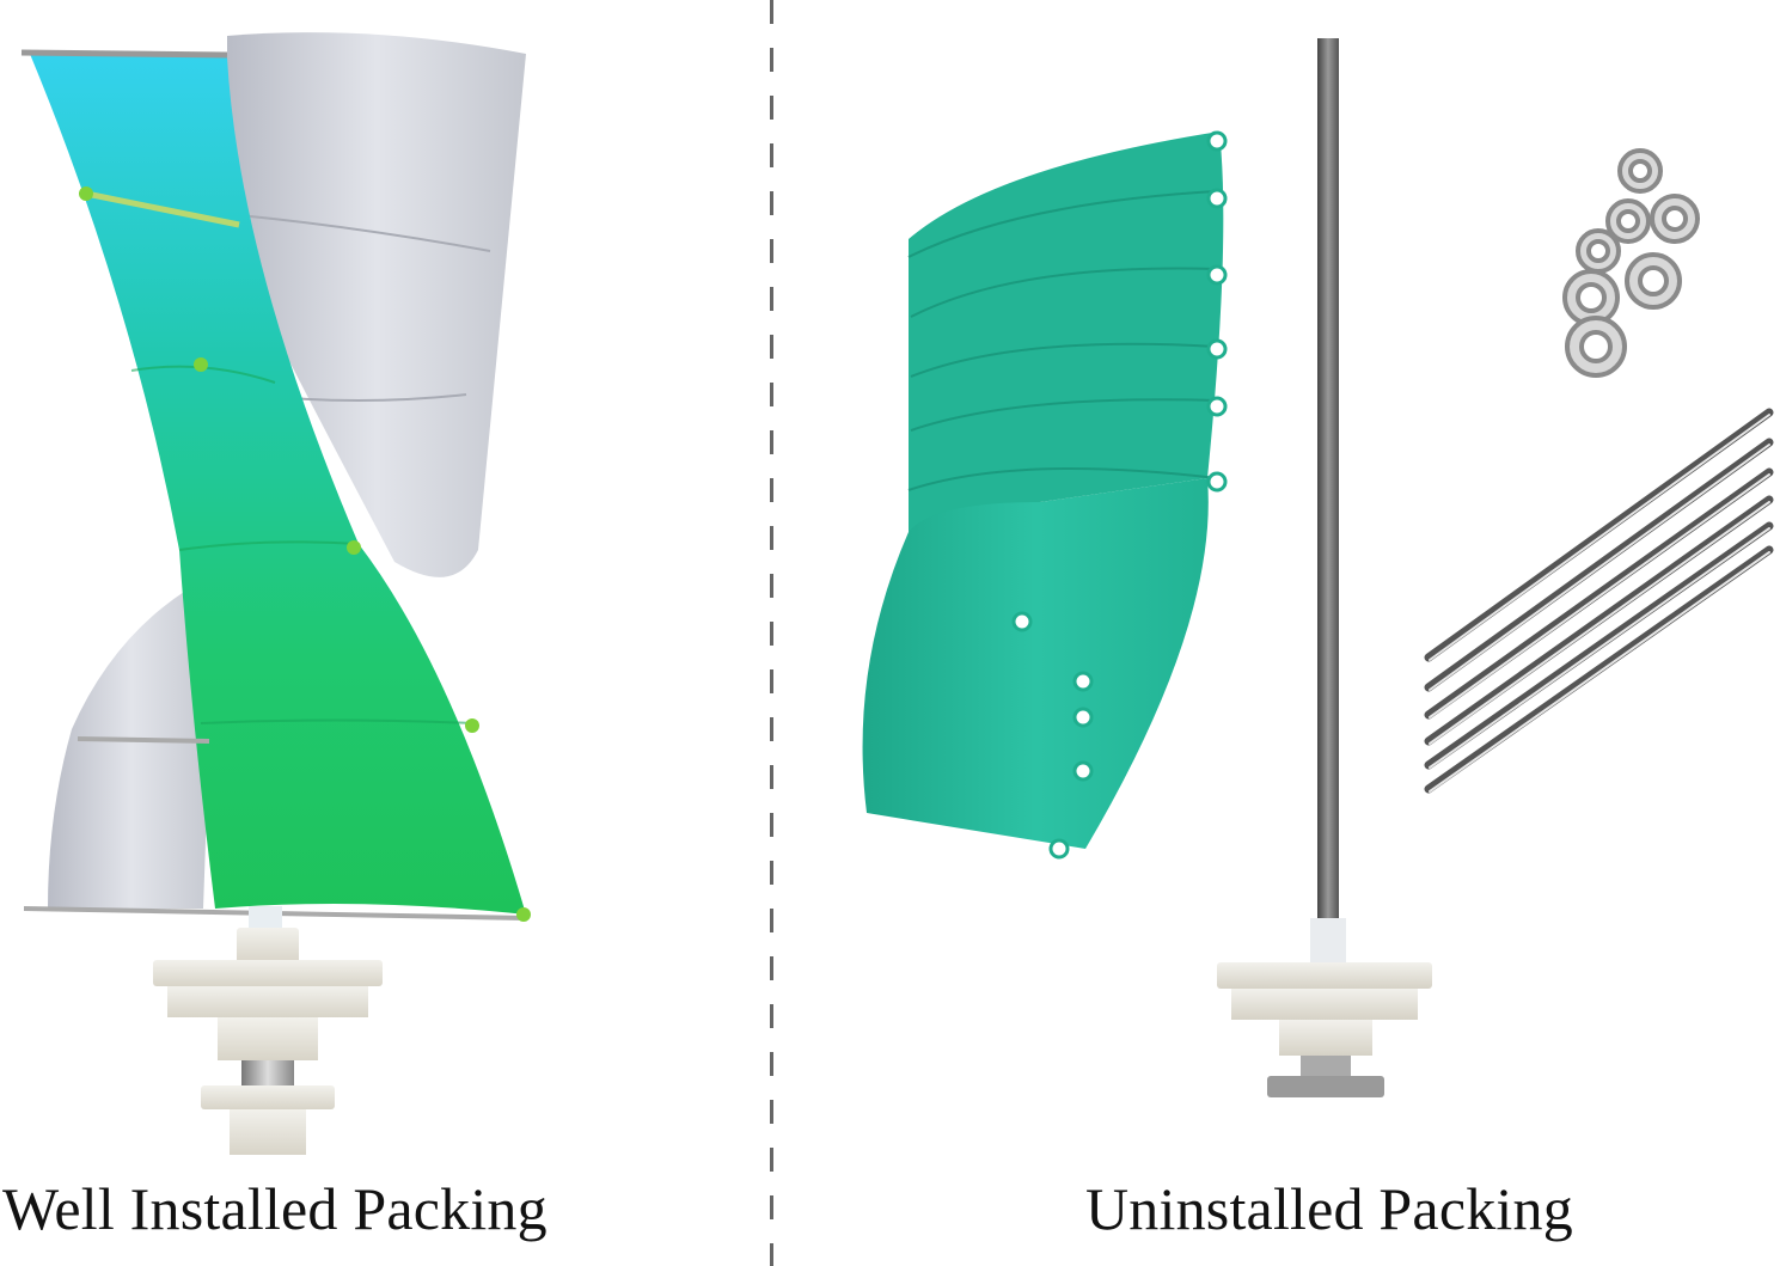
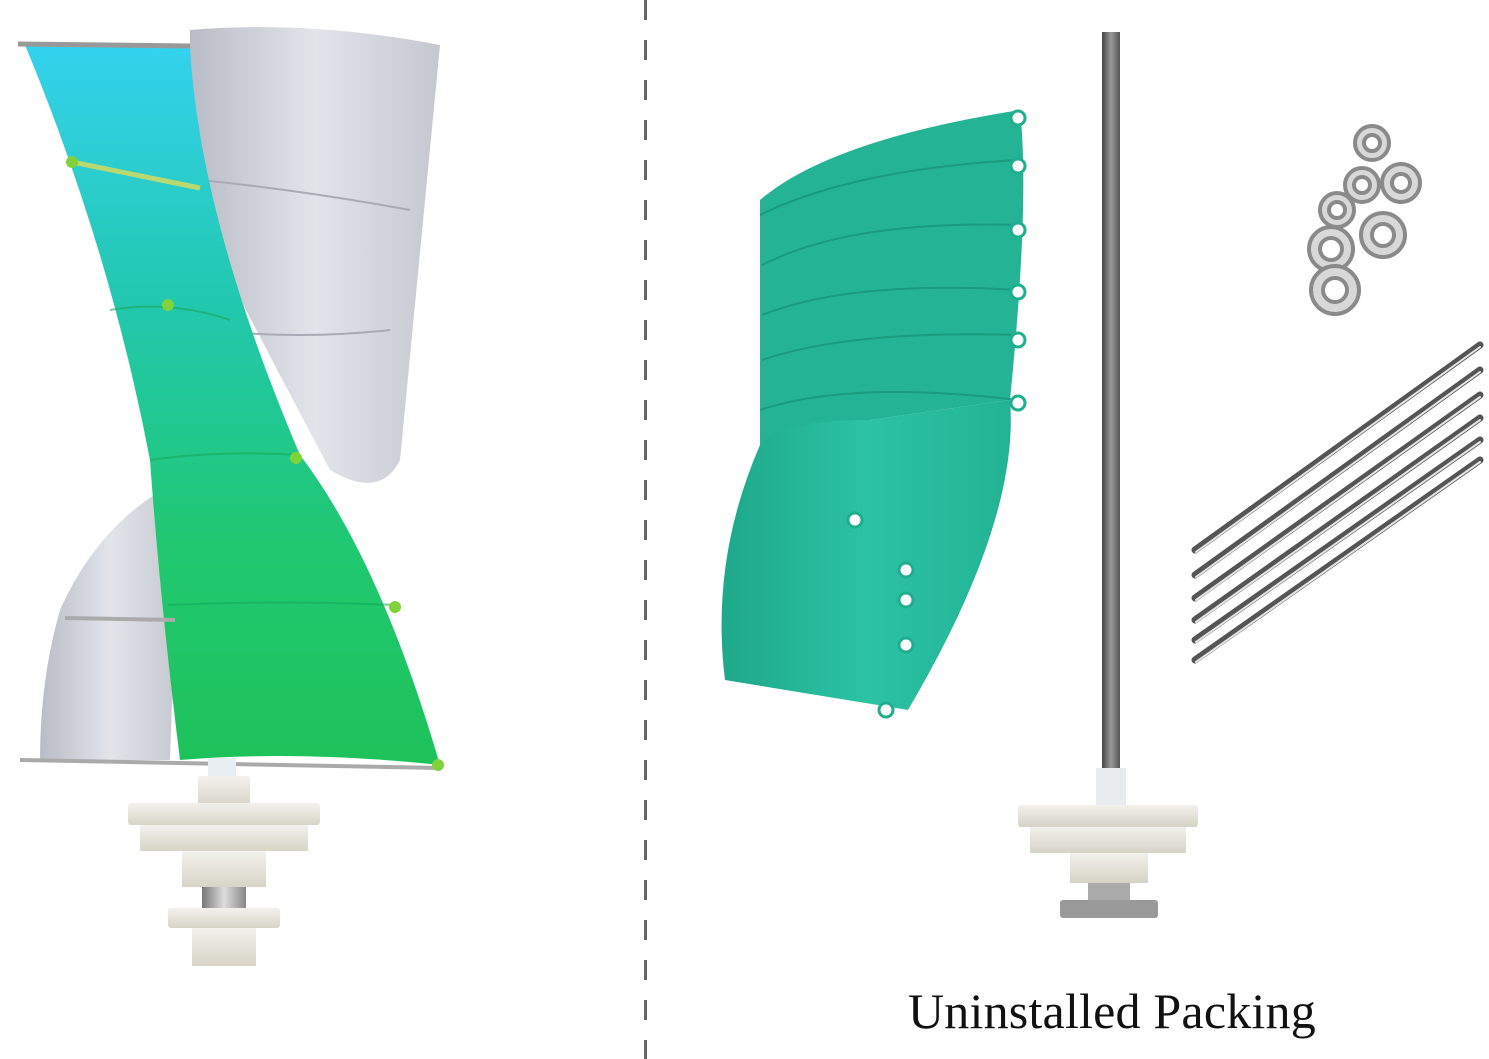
- Well Installed Packing
  Uninstalled Packing
